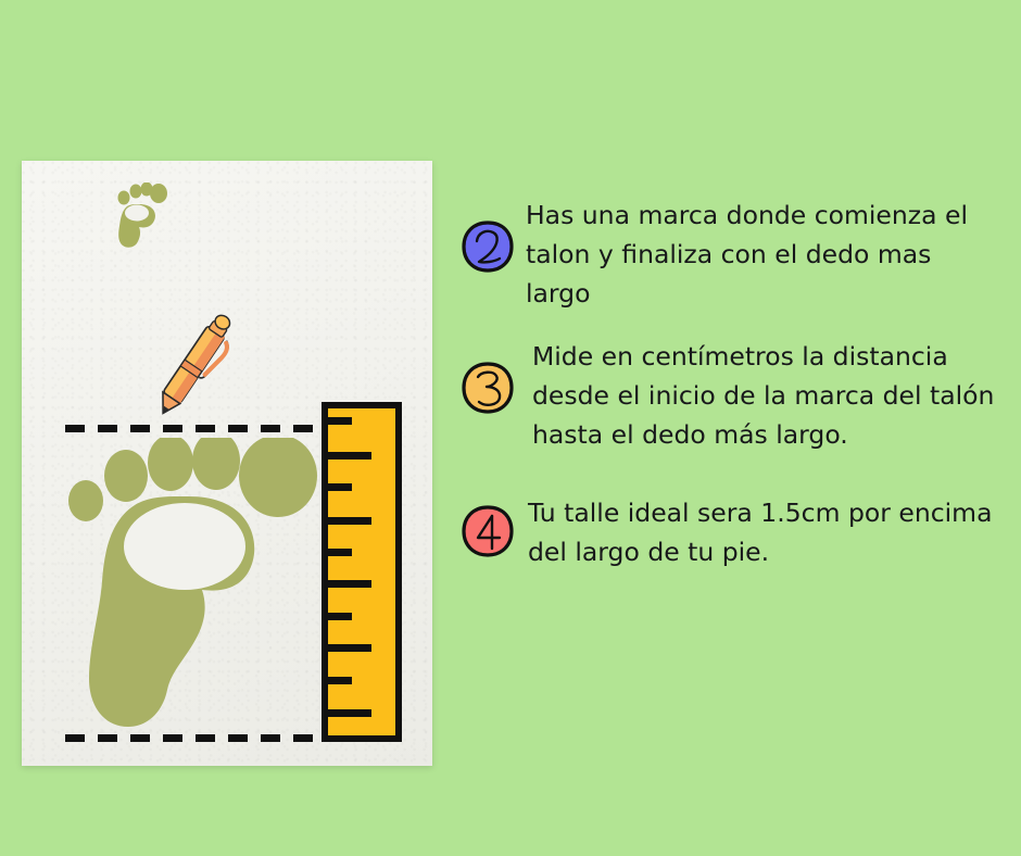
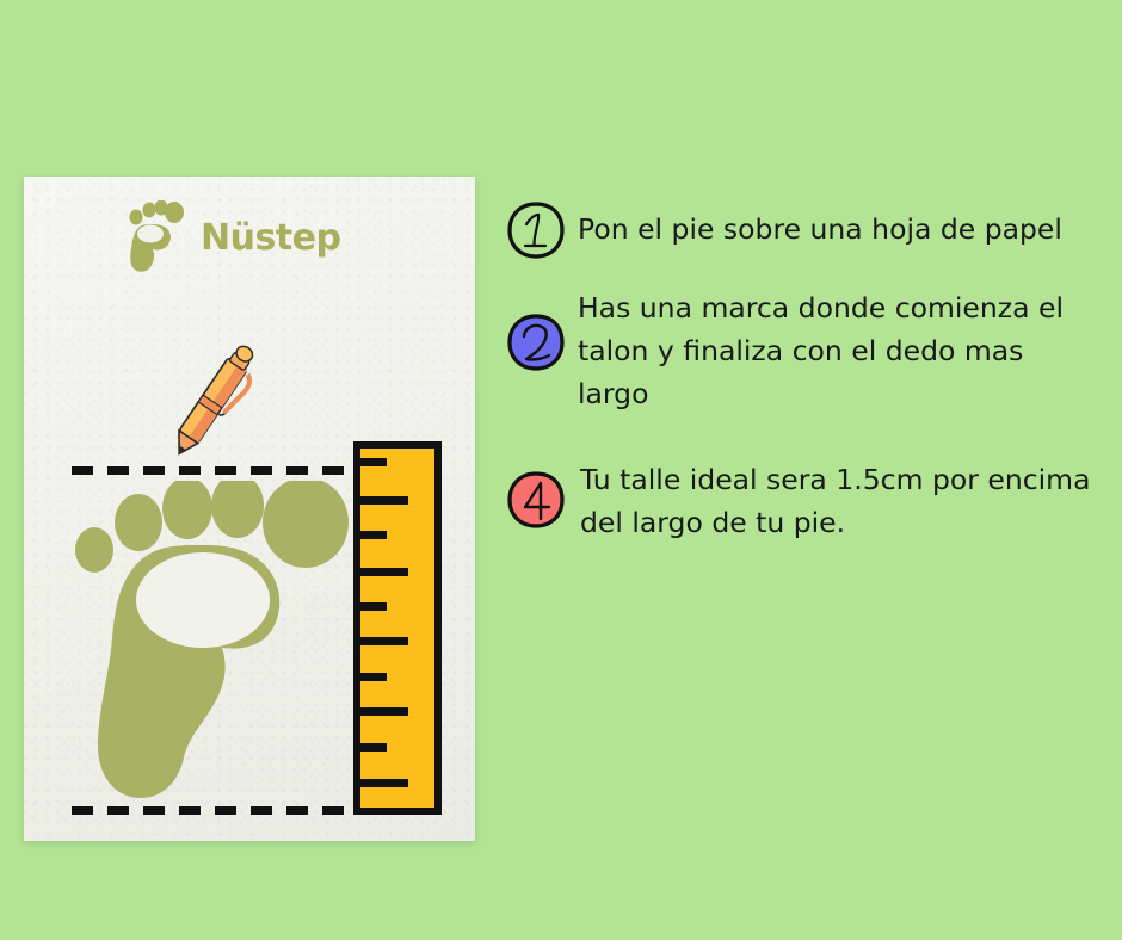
+ Nüstep
+ Pon el pie sobre una hoja de papel
  Has una marca donde comienza el talon y finaliza con el dedo mas largo
- Mide en centímetros la distancia desde el inicio de la marca del talón hasta el dedo más largo.
  Tu talle ideal sera 1.5cm por encima del largo de tu pie.
